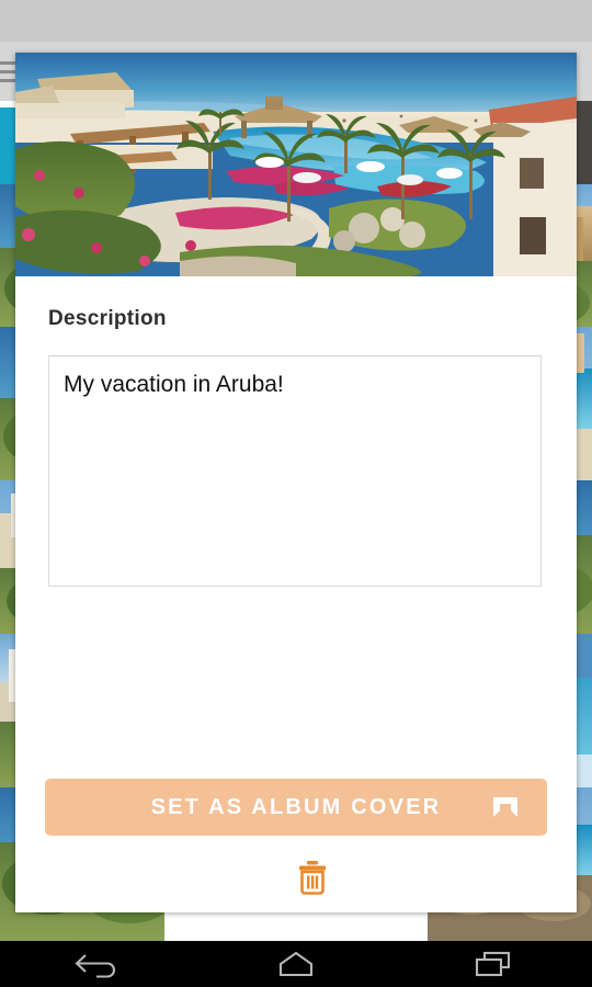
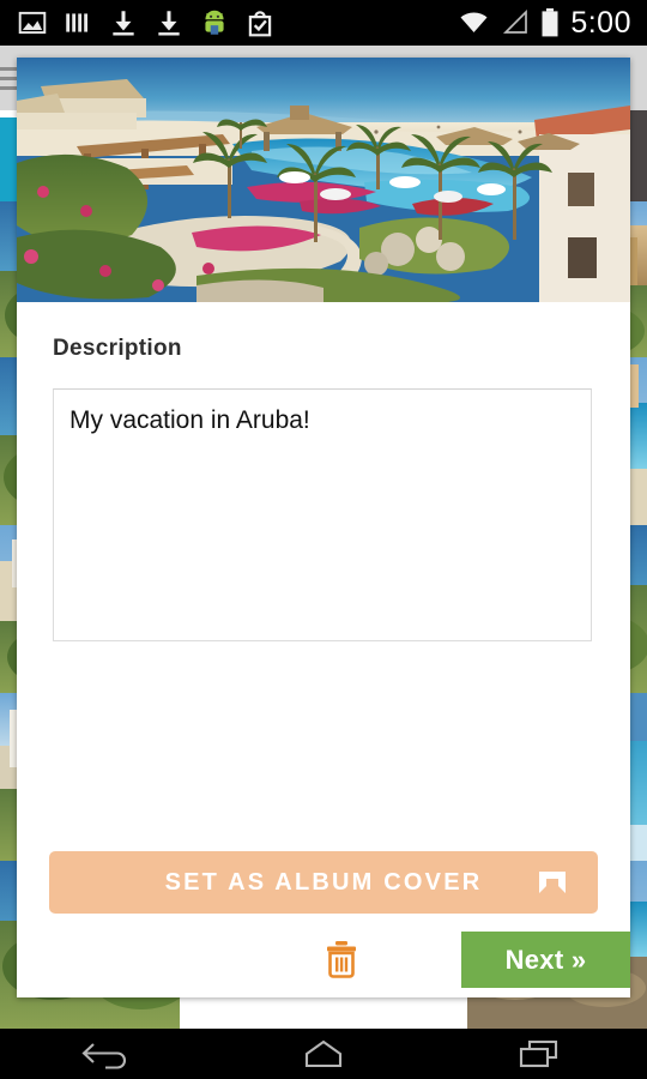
  Description
  My vacation in Aruba!
  SET AS ALBUM COVER
+ Next »
+ 5:00
